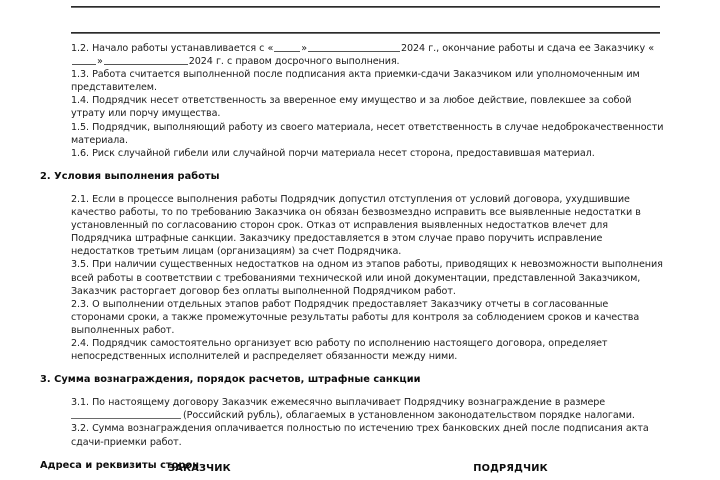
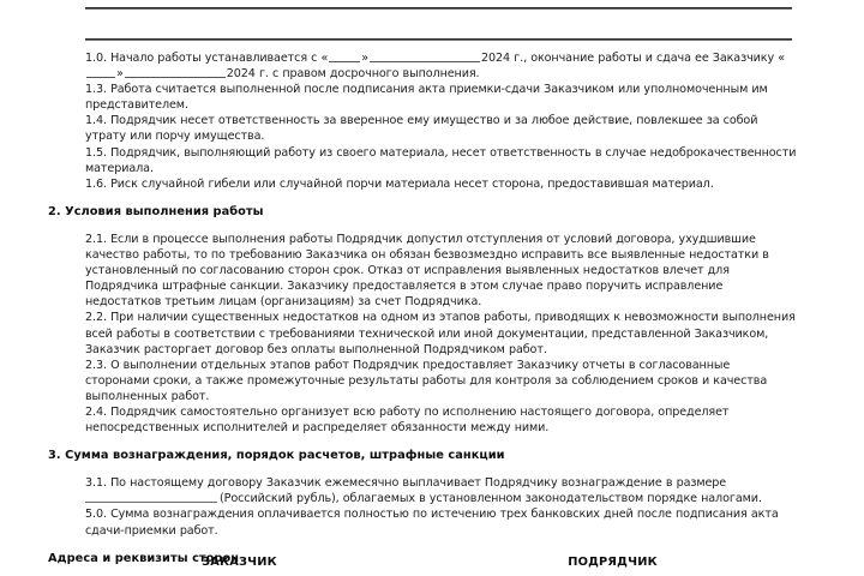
- 1.2. Начало работы устанавливается с « » 2024 г., окончание работы и сдача ее Заказчику «» 2024 г. с правом досрочного выполнения.
+ 1.0. Начало работы устанавливается с « » 2024 г., окончание работы и сдача ее Заказчику «» 2024 г. с правом досрочного выполнения.
  1.3. Работа считается выполненной после подписания акта приемки-сдачи Заказчиком или уполномоченным им представителем.
  1.4. Подрядчик несет ответственность за вверенное ему имущество и за любое действие, повлекшее за собой утрату или порчу имущества.
  1.5. Подрядчик, выполняющий работу из своего материала, несет ответственность в случае недоброкачественности материала.
  1.6. Риск случайной гибели или случайной порчи материала несет сторона, предоставившая материал.
  2. Условия выполнения работы
  2.1. Если в процессе выполнения работы Подрядчик допустил отступления от условий договора, ухудшившие качество работы, то по требованию Заказчика он обязан безвозмездно исправить все выявленные недостатки в установленный по согласованию сторон срок. Отказ от исправления выявленных недостатков влечет для Подрядчика штрафные санкции. Заказчику предоставляется в этом случае право поручить исправление недостатков третьим лицам (организациям) за счет Подрядчика.
- 3.5. При наличии существенных недостатков на одном из этапов работы, приводящих к невозможности выполнения всей работы в соответствии с требованиями технической или иной документации, представленной Заказчиком, Заказчик расторгает договор без оплаты выполненной Подрядчиком работ.
+ 2.2. При наличии существенных недостатков на одном из этапов работы, приводящих к невозможности выполнения всей работы в соответствии с требованиями технической или иной документации, представленной Заказчиком, Заказчик расторгает договор без оплаты выполненной Подрядчиком работ.
  2.3. О выполнении отдельных этапов работ Подрядчик предоставляет Заказчику отчеты в согласованные сторонами сроки, а также промежуточные результаты работы для контроля за соблюдением сроков и качества выполненных работ.
  2.4. Подрядчик самостоятельно организует всю работу по исполнению настоящего договора, определяет непосредственных исполнителей и распределяет обязанности между ними.
  3. Сумма вознаграждения, порядок расчетов, штрафные санкции
  3.1. По настоящему договору Заказчик ежемесячно выплачивает Подрядчику вознаграждение в размере (Российский рубль), облагаемых в установленном законодательством порядке налогами.
- 3.2. Сумма вознаграждения оплачивается полностью по истечению трех банковских дней после подписания акта сдачи-приемки работ.
+ 5.0. Сумма вознаграждения оплачивается полностью по истечению трех банковских дней после подписания акта сдачи-приемки работ.
  Адреса и реквизиты сторон
  ЗАКАЗЧИК
  ПОДРЯДЧИК
